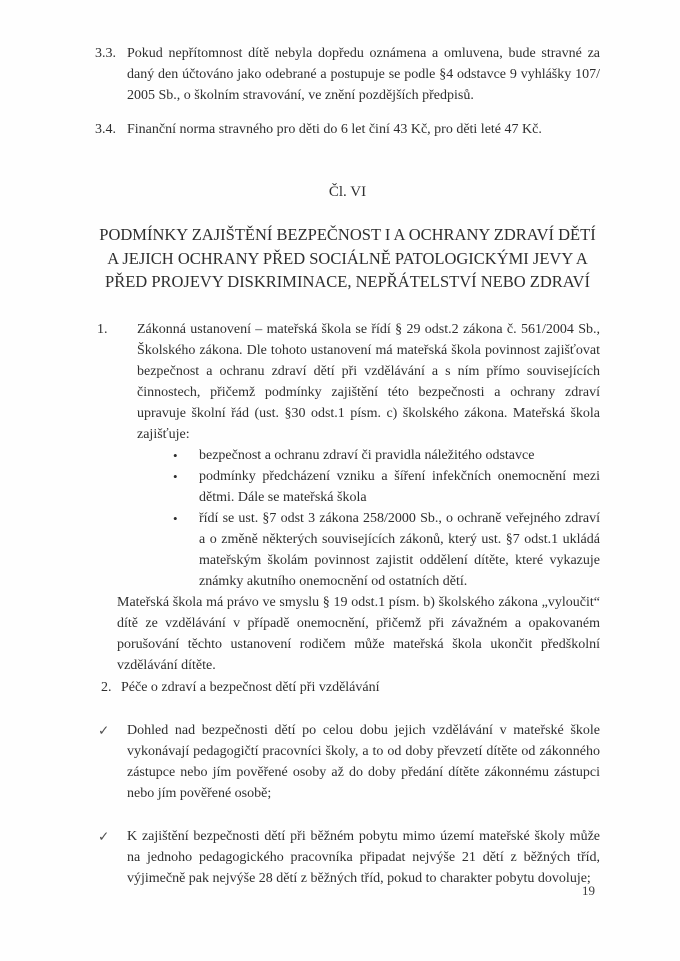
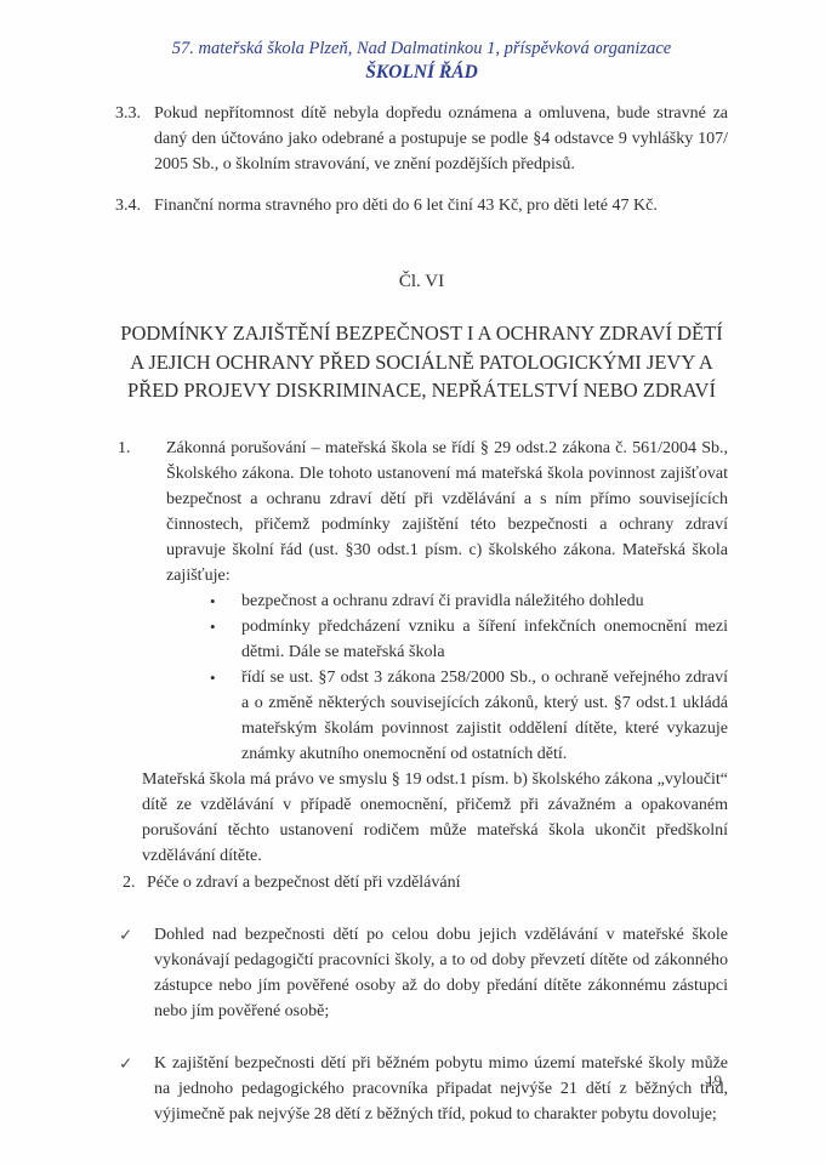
+ 57. mateřská škola Plzeň, Nad Dalmatinkou 1, příspěvková organizace
+ ŠKOLNÍ ŘÁD
  3.3.
  Pokud nepřítomnost dítě nebyla dopředu oznámena a omluvena, bude stravné za daný den účtováno jako odebrané a postupuje se podle §4 odstavce 9 vyhlášky 107/ 2005 Sb., o školním stravování, ve znění pozdějších předpisů.
  3.4.
  Finanční norma stravného pro děti do 6 let činí 43 Kč, pro děti leté 47 Kč.
  Čl. VI
  PODMÍNKY ZAJIŠTĚNÍ BEZPEČNOST I A OCHRANY ZDRAVÍ DĚTÍ A JEJICH OCHRANY PŘED SOCIÁLNĚ PATOLOGICKÝMI JEVY A PŘED PROJEVY DISKRIMINACE, NEPŘÁTELSTVÍ NEBO ZDRAVÍ
  1.
- Zákonná ustanovení – mateřská škola se řídí § 29 odst.2 zákona č. 561/2004 Sb., Školského zákona. Dle tohoto ustanovení má mateřská škola povinnost zajišťovat bezpečnost a ochranu zdraví dětí při vzdělávání a s ním přímo souvisejících činnostech, přičemž podmínky zajištění této bezpečnosti a ochrany zdraví upravuje školní řád (ust. §30 odst.1 písm. c) školského zákona. Mateřská škola zajišťuje:
+ Zákonná porušování – mateřská škola se řídí § 29 odst.2 zákona č. 561/2004 Sb., Školského zákona. Dle tohoto ustanovení má mateřská škola povinnost zajišťovat bezpečnost a ochranu zdraví dětí při vzdělávání a s ním přímo souvisejících činnostech, přičemž podmínky zajištění této bezpečnosti a ochrany zdraví upravuje školní řád (ust. §30 odst.1 písm. c) školského zákona. Mateřská škola zajišťuje:
  •
- bezpečnost a ochranu zdraví či pravidla náležitého odstavce
+ bezpečnost a ochranu zdraví či pravidla náležitého dohledu
  •
  podmínky předcházení vzniku a šíření infekčních onemocnění mezi dětmi. Dále se mateřská škola
  •
  řídí se ust. §7 odst 3 zákona 258/2000 Sb., o ochraně veřejného zdraví a o změně některých souvisejících zákonů, který ust. §7 odst.1 ukládá mateřským školám povinnost zajistit oddělení dítěte, které vykazuje známky akutního onemocnění od ostatních dětí.
  Mateřská škola má právo ve smyslu § 19 odst.1 písm. b) školského zákona „vyloučit“ dítě ze vzdělávání v případě onemocnění, přičemž při závažném a opakovaném porušování těchto ustanovení rodičem může mateřská škola ukončit předškolní vzdělávání dítěte.
  2.
  Péče o zdraví a bezpečnost dětí při vzdělávání
  ✓
  Dohled nad bezpečnosti dětí po celou dobu jejich vzdělávání v mateřské škole vykonávají pedagogičtí pracovníci školy, a to od doby převzetí dítěte od zákonného zástupce nebo jím pověřené osoby až do doby předání dítěte zákonnému zástupci nebo jím pověřené osobě;
  ✓
  K zajištění bezpečnosti dětí při běžném pobytu mimo území mateřské školy může na jednoho pedagogického pracovníka připadat nejvýše 21 dětí z běžných tříd, výjimečně pak nejvýše 28 dětí z běžných tříd, pokud to charakter pobytu dovoluje;
  19
